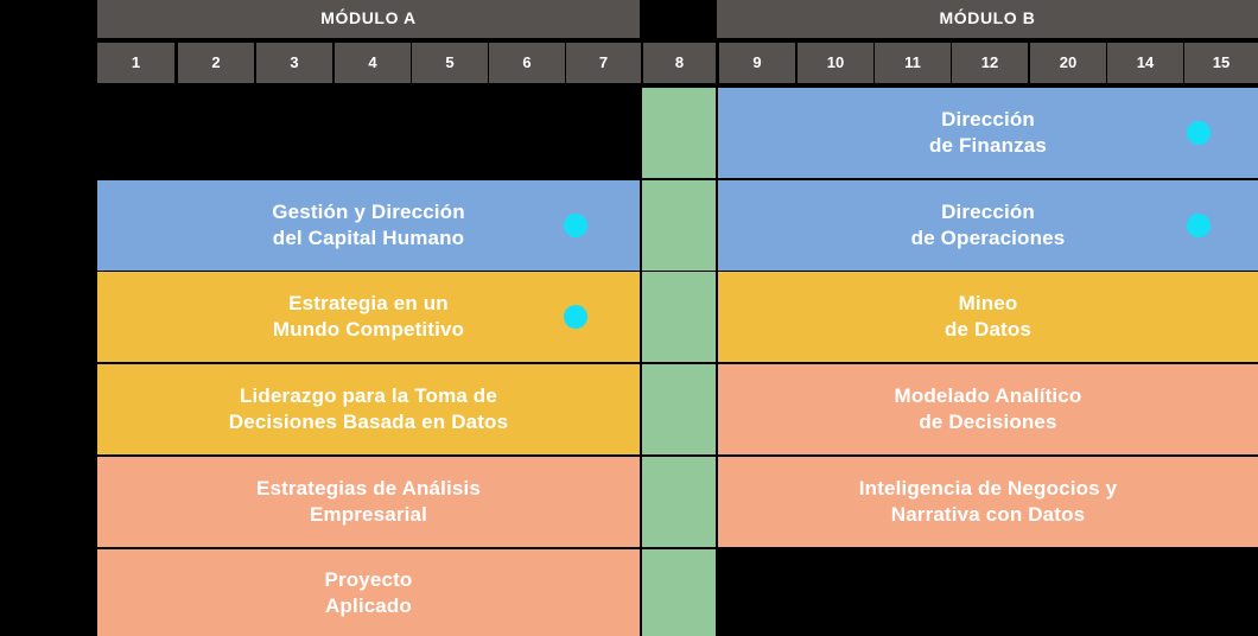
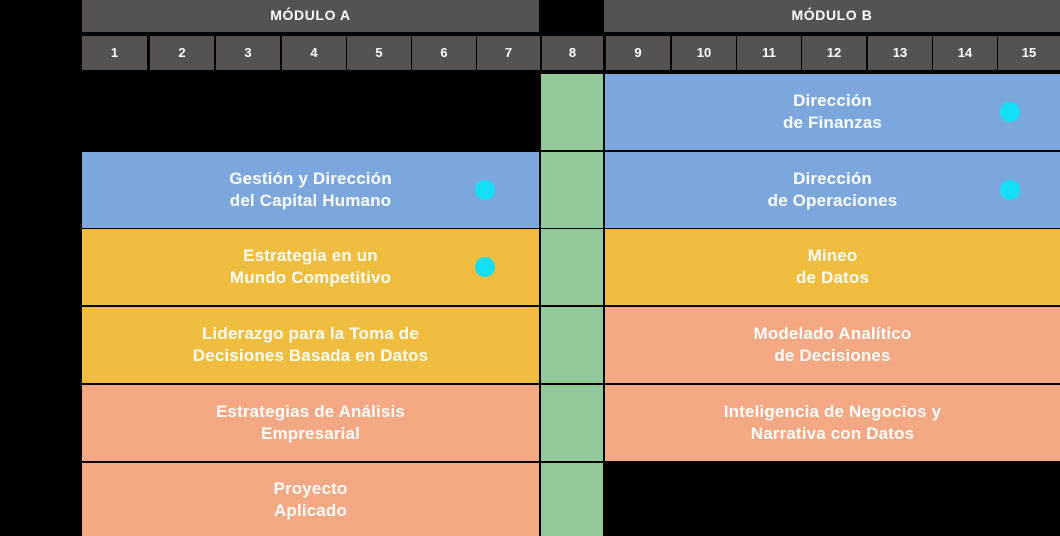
  MÓDULO A
  MÓDULO B
  1
  2
  3
  4
  5
  6
  7
  8
  9
  10
  11
  12
- 20
+ 13
  14
  15
  Dirección
  de Finanzas
  Gestión y Dirección
  del Capital Humano
  Dirección
  de Operaciones
  Estrategia en un
  Mundo Competitivo
  Mineo
  de Datos
  Liderazgo para la Toma de
  Decisiones Basada en Datos
  Modelado Analítico
  de Decisiones
  Estrategias de Análisis
  Empresarial
  Inteligencia de Negocios y
  Narrativa con Datos
  Proyecto
  Aplicado
